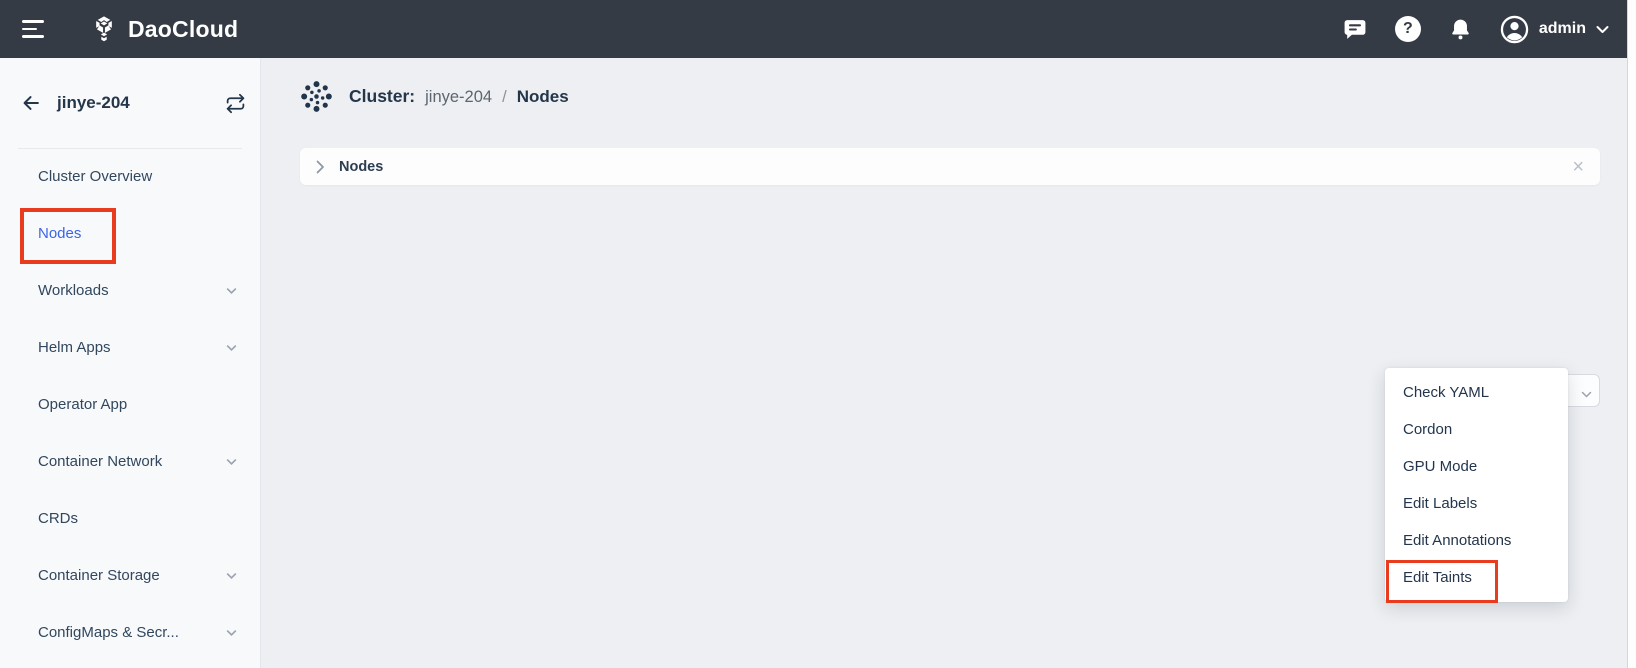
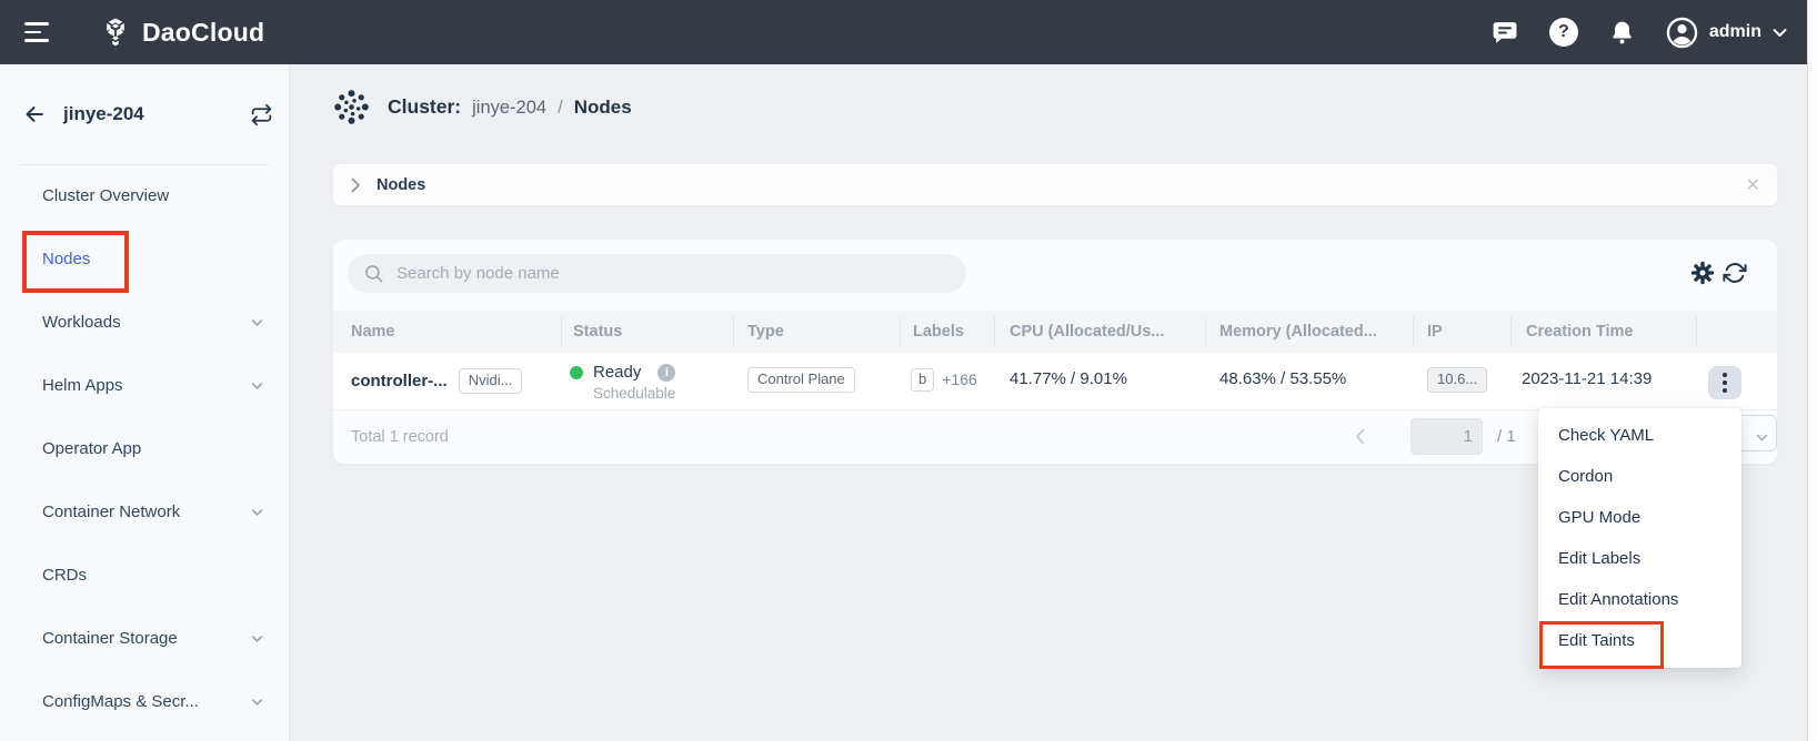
  DaoCloud
  ?
  admin
  jinye-204
  Cluster Overview
  Nodes
  Workloads
  Helm Apps
  Operator App
  Container Network
  CRDs
  Container Storage
  ConfigMaps & Secr...
  Cluster:
  jinye-204
  /
  Nodes
  Nodes
  ×
+ Search by node name
+ Name
+ Status
+ Type
+ Labels
+ CPU (Allocated/Us...
+ Memory (Allocated...
+ IP
+ Creation Time
+ controller-...
+ Nvidi...
+ Ready
+ i
+ Schedulable
+ Control Plane
+ b
+ +166
+ 41.77% / 9.01%
+ 48.63% / 53.55%
+ 10.6...
+ 2023-11-21 14:39
+ Total 1 record
+ 1
+ / 1
  Check YAML
  Cordon
  GPU Mode
  Edit Labels
  Edit Annotations
  Edit Taints
